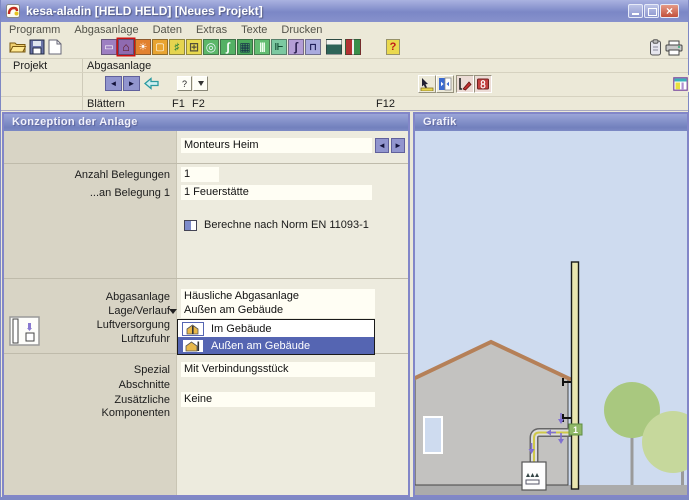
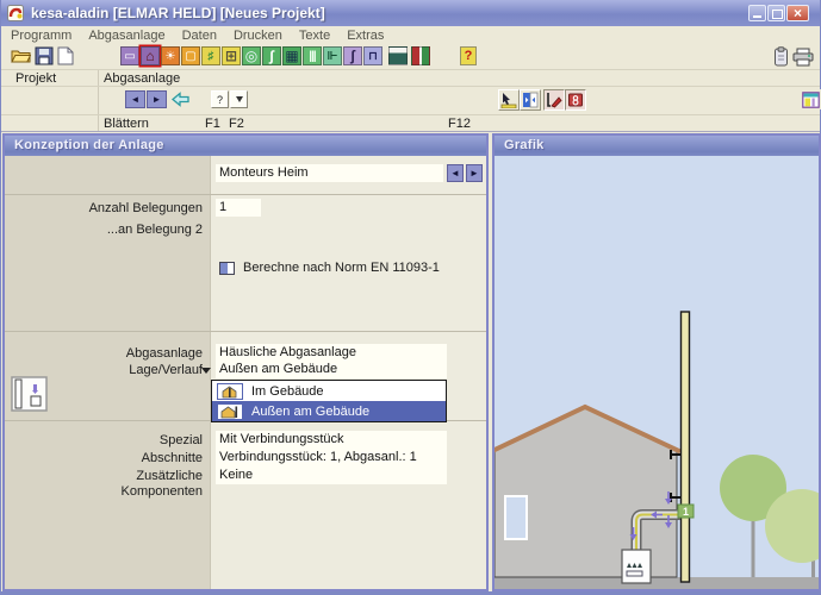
- kesa-aladin [HELD HELD] [Neues Projekt]
+ kesa-aladin [ELMAR HELD] [Neues Projekt]
  Programm
  Abgasanlage
  Daten
- Extras
+ Drucken
  Texte
- Drucken
+ Extras
  ?
  Projekt
  Abgasanlage
  ?
  Blättern
  F1
  F2
  F12
  Konzeption der Anlage
  Monteurs Heim
  ◄
  ►
  Anzahl Belegungen
  1
- ...an Belegung 1
+ ...an Belegung 2
- 1 Feuerstätte
  Berechne nach Norm EN 11093-1
  Abgasanlage
  Häusliche Abgasanlage
  Lage/Verlauf
  Außen am Gebäude
  Im Gebäude
  Außen am Gebäude
- Luftversorgung
- Luftzufuhr
  Spezial
  Mit Verbindungsstück
  Abschnitte
+ Verbindungsstück: 1, Abgasanl.: 1
  Zusätzliche
  Komponenten
  Keine
  Grafik
  1
